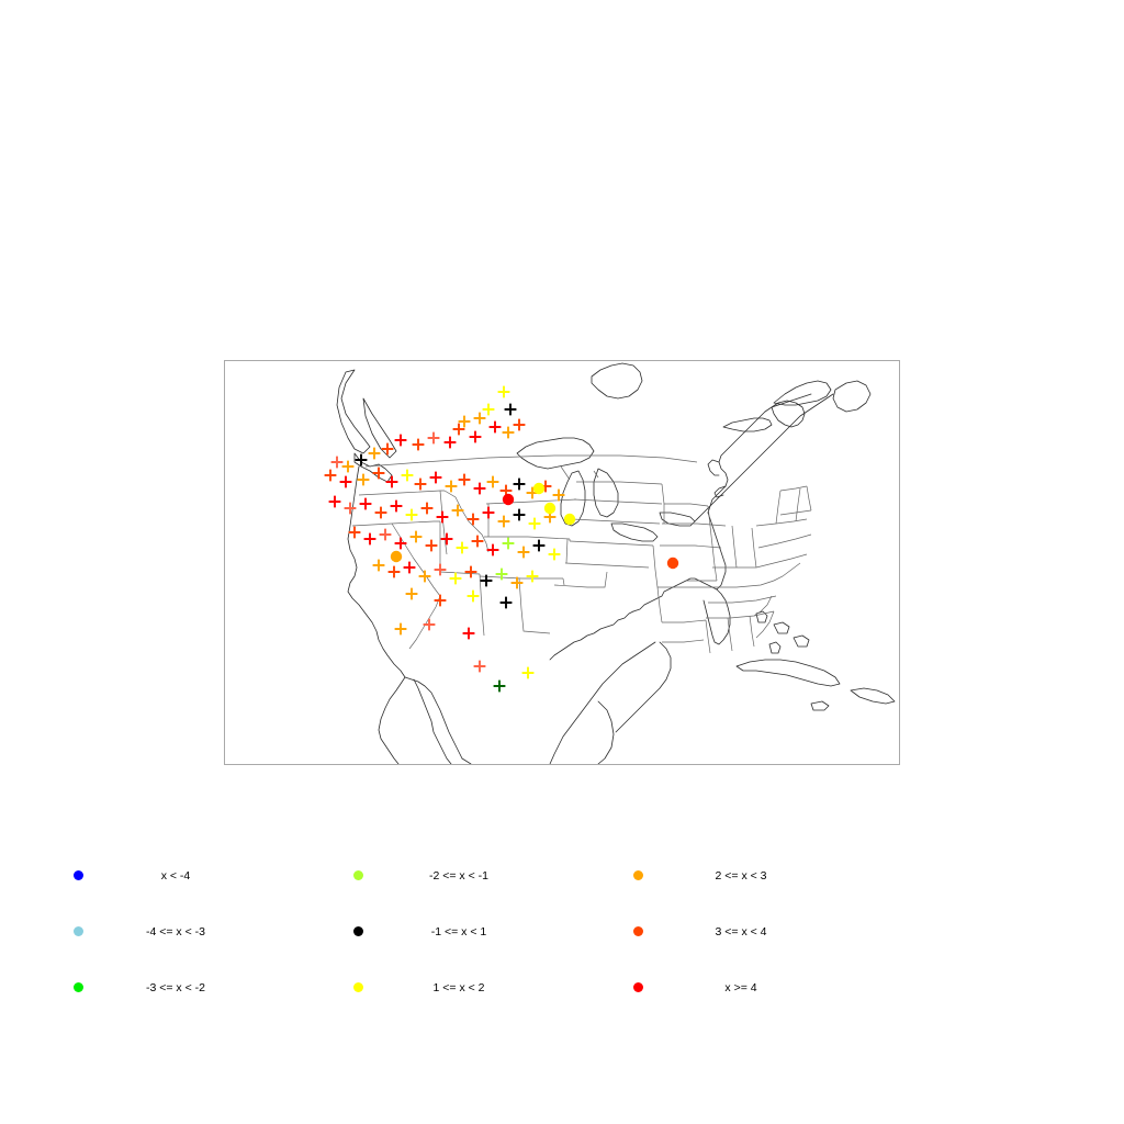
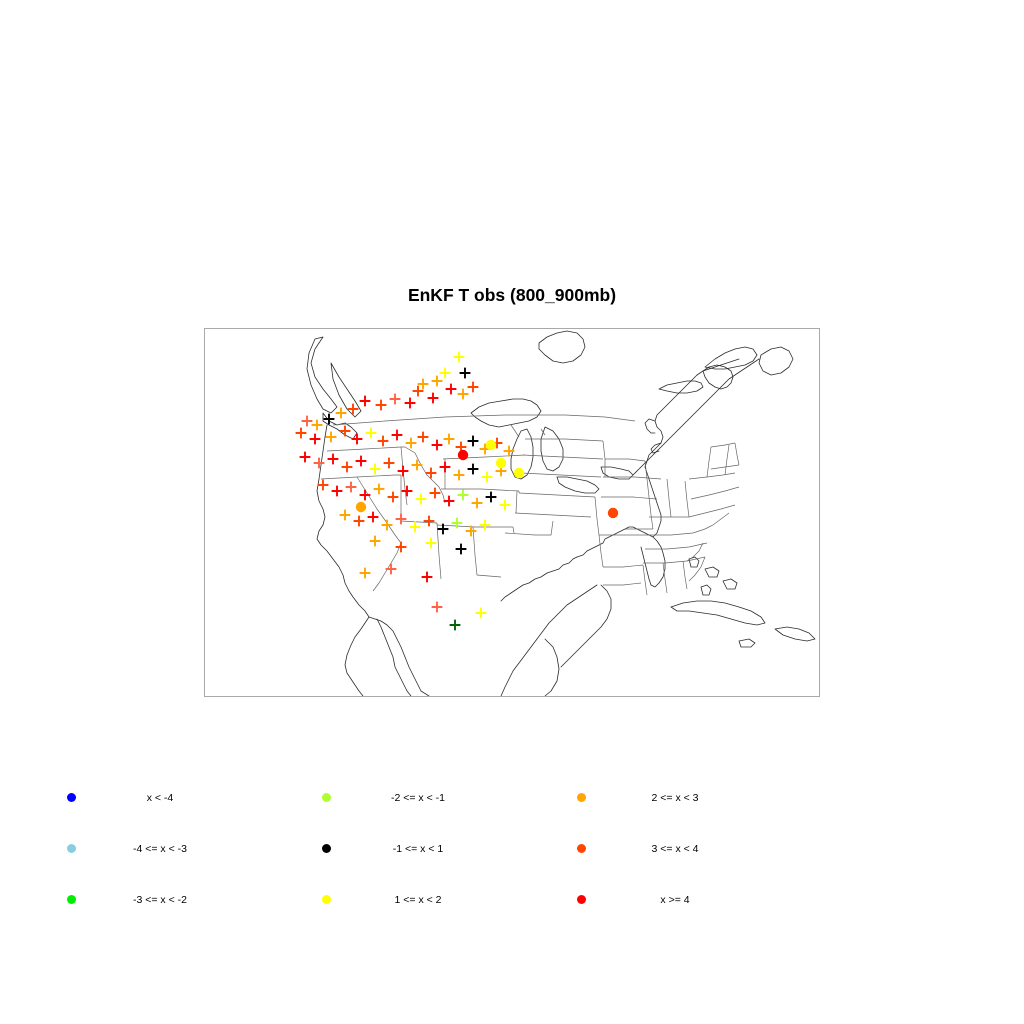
+ EnKF T obs (800_900mb)
  x < -4
  -4 <= x < -3
  -3 <= x < -2
  -2 <= x < -1
  -1 <= x < 1
  1 <= x < 2
  2 <= x < 3
  3 <= x < 4
  x >= 4
